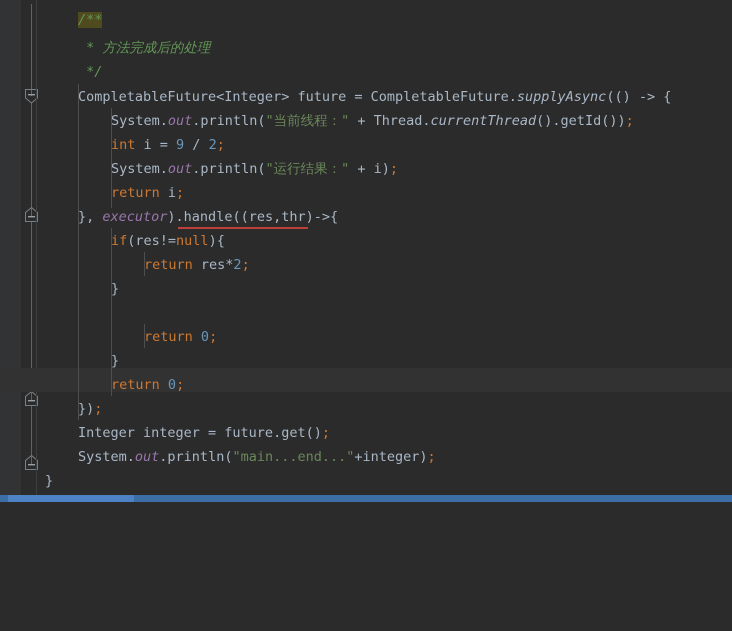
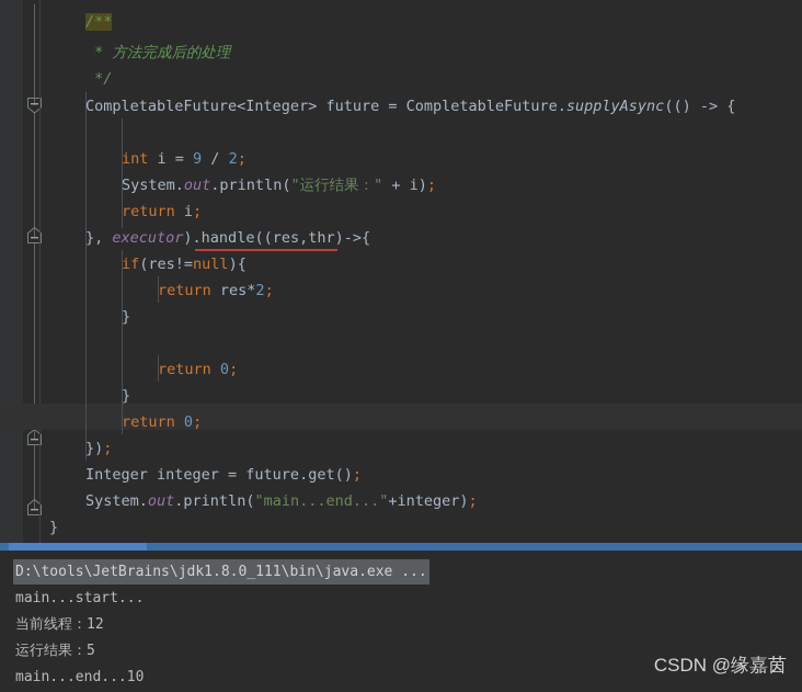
  /**
  * 方法完成后的处理
  */
  CompletableFuture<Integer> future = CompletableFuture.supplyAsync(() -> {
- System.out.println("当前线程：" + Thread.currentThread().getId());
  int i = 9 / 2;
  System.out.println("运行结果：" + i);
  return i;
  }, executor).handle((res,thr)->{
  if(res!=null){
  return res*2;
  }
  return 0;
  }
  return 0;
  });
  Integer integer = future.get();
  System.out.println("main...end..."+integer);
  }
+ D:\tools\JetBrains\jdk1.8.0_111\bin\java.exe ...
+ main...start...
+ 当前线程：12
+ 运行结果：5
+ main...end...10
+ CSDN @缘嘉茵
